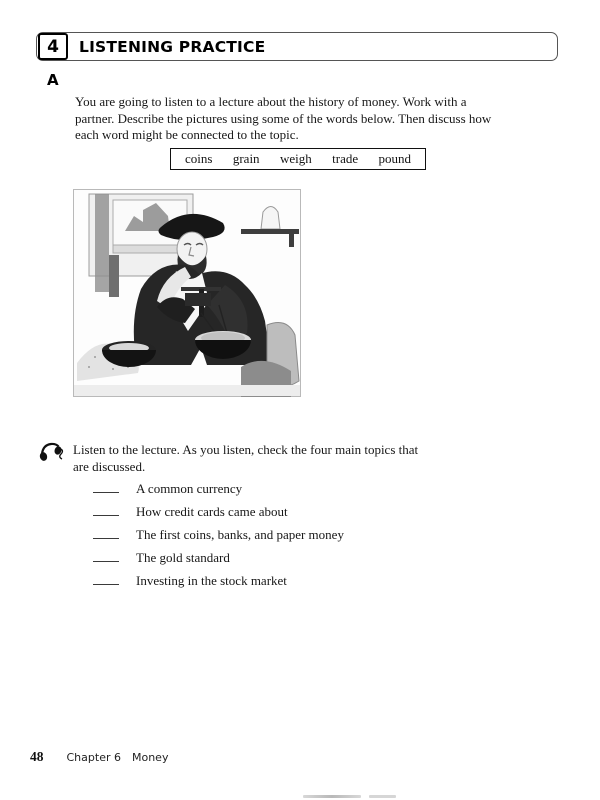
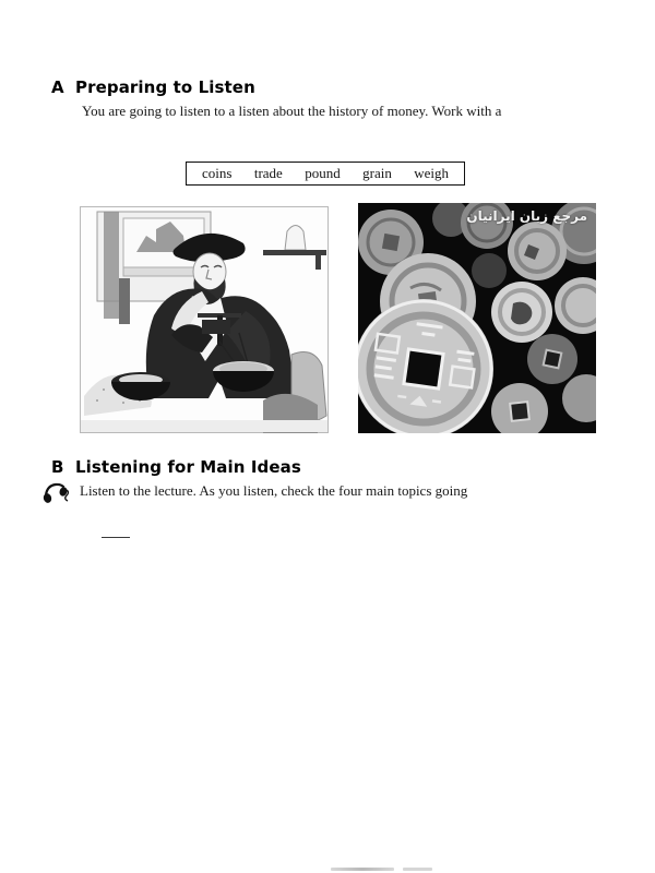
- 4
- LISTENING PRACTICE
  A
+ Preparing to Listen
- You are going to listen to a lecture about the history of money. Work with a
+ You are going to listen to a listen about the history of money. Work with a
- partner. Describe the pictures using some of the words below. Then discuss how
- each word might be connected to the topic.
  coins
- grain
+ trade
- weigh
+ pound
- trade
+ grain
- pound
+ weigh
+ مرجع زبان ایرانیان
+ B
+ Listening for Main Ideas
- Listen to the lecture. As you listen, check the four main topics that
+ Listen to the lecture. As you listen, check the four main topics going
- are discussed.
- A common currency
- How credit cards came about
- The first coins, banks, and paper money
- The gold standard
- Investing in the stock market
- 48
- Chapter 6
- Money
